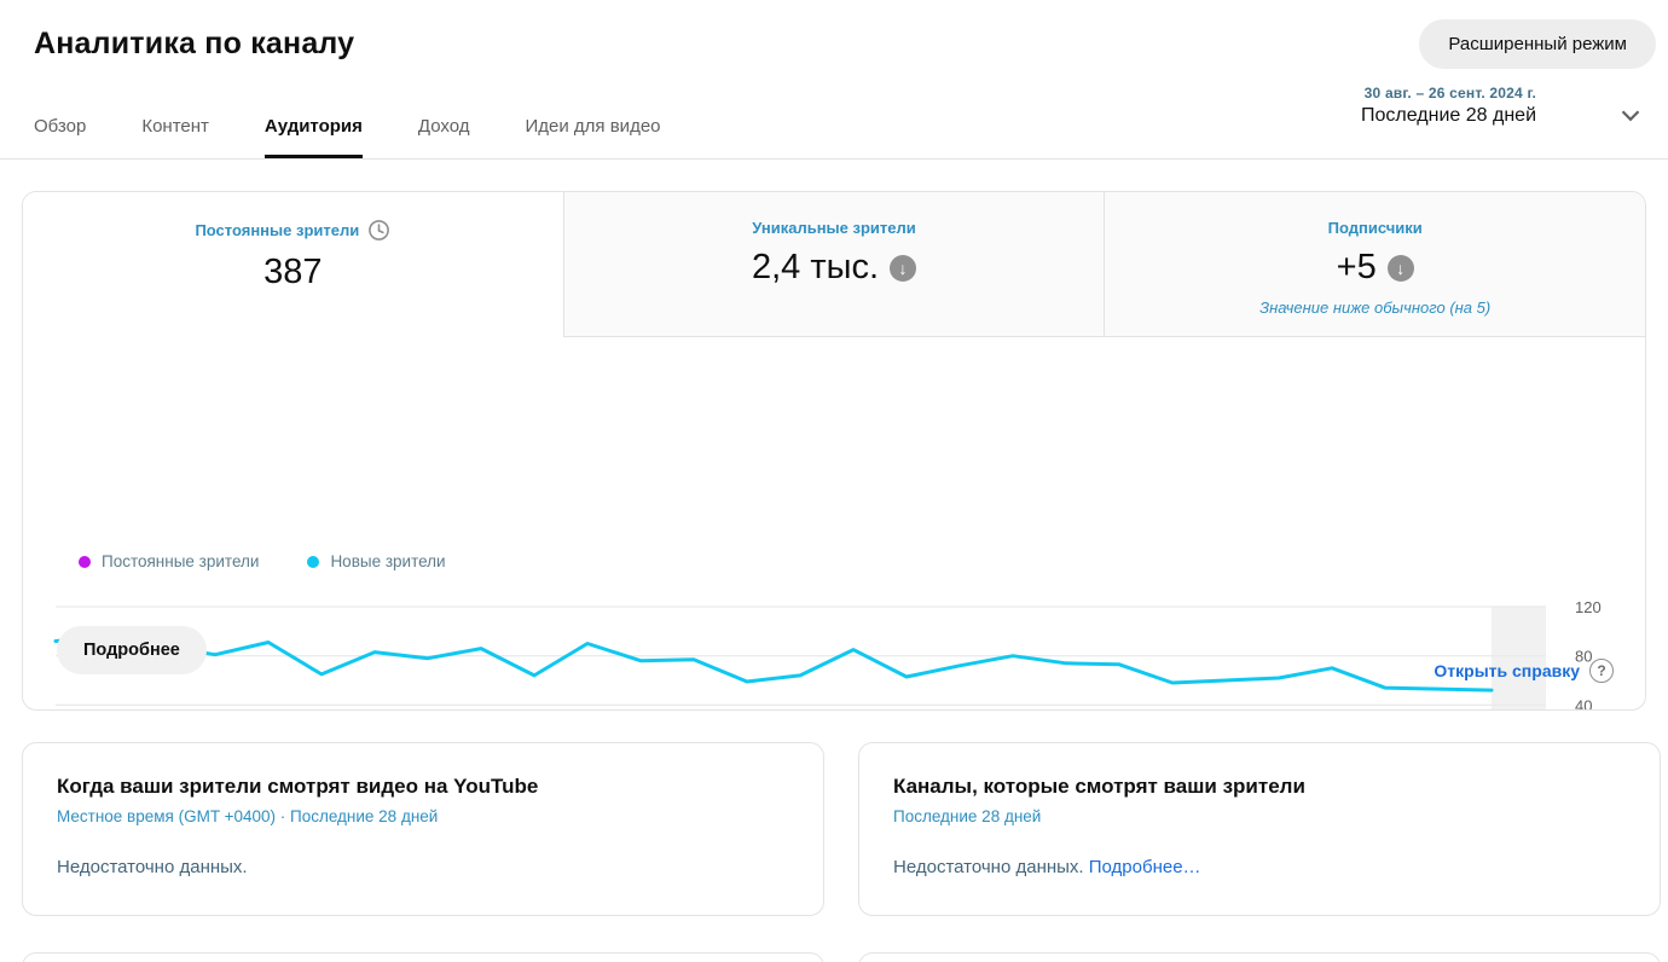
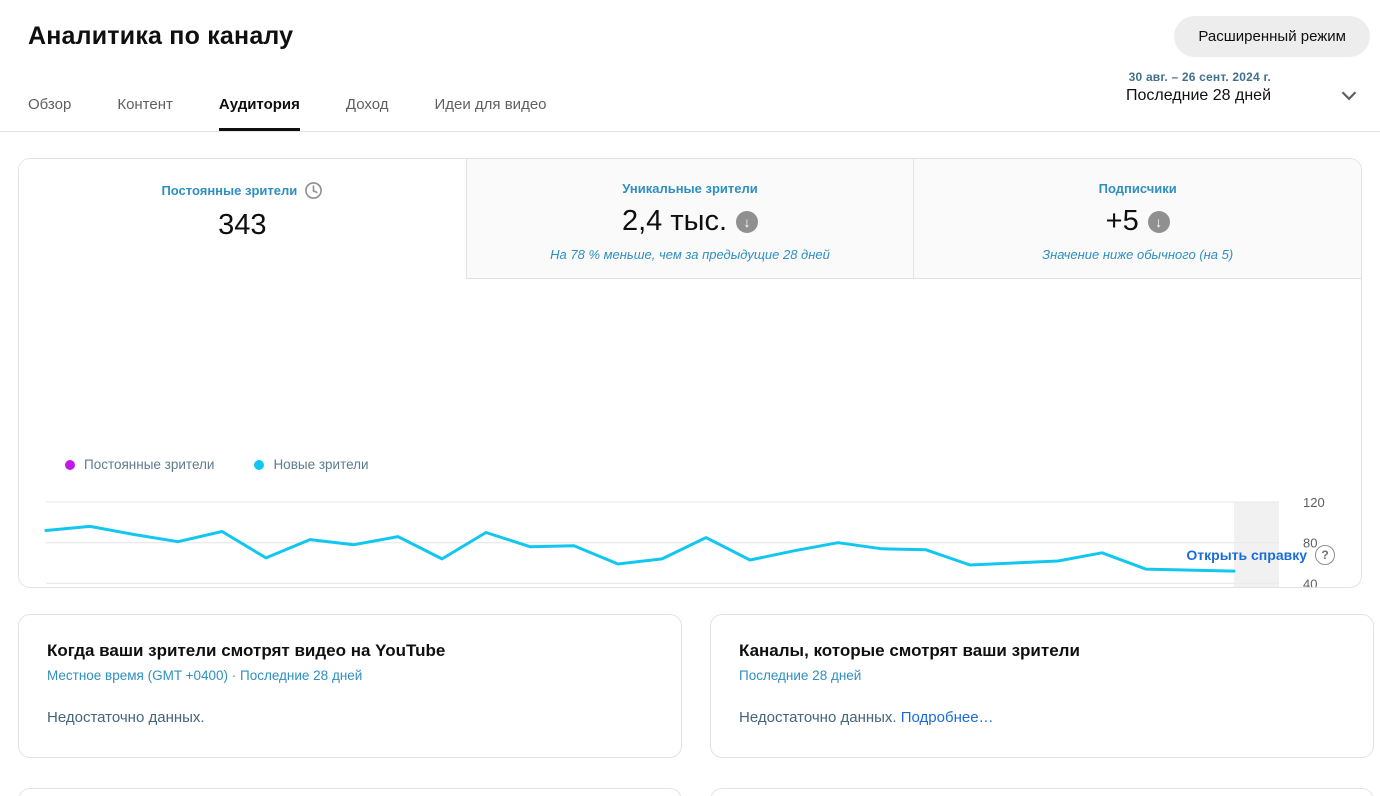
  Аналитика по каналу
  Расширенный режим
  Обзор
  Контент
  Аудитория
  Доход
  Идеи для видео
  30 авг. – 26 сент. 2024 г.
  Последние 28 дней
  Постоянные зрители
- 387
+ 343
  Уникальные зрители
  2,4 тыс.
  ↓
+ На 78 % меньше, чем за предыдущие 28 дней
  Подписчики
  +5
  ↓
  Значение ниже обычного (на 5)
  Постоянные зрители
  Новые зрители
  40
  80
  120
- Подробнее
  Открыть справку
  ?
  Когда ваши зрители смотрят видео на YouTube
  Местное время (GMT +0400) · Последние 28 дней
  Недостаточно данных.
  Каналы, которые смотрят ваши зрители
  Последние 28 дней
  Недостаточно данных. Подробнее…
